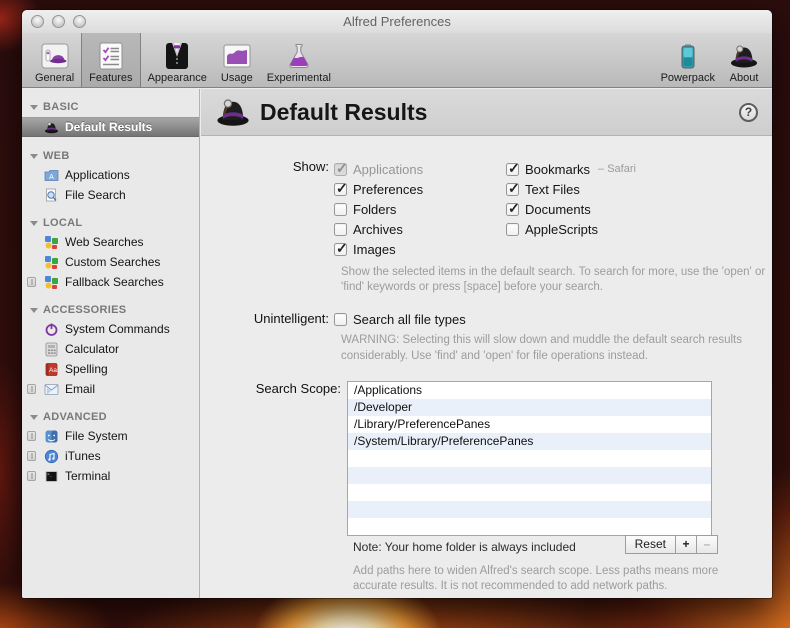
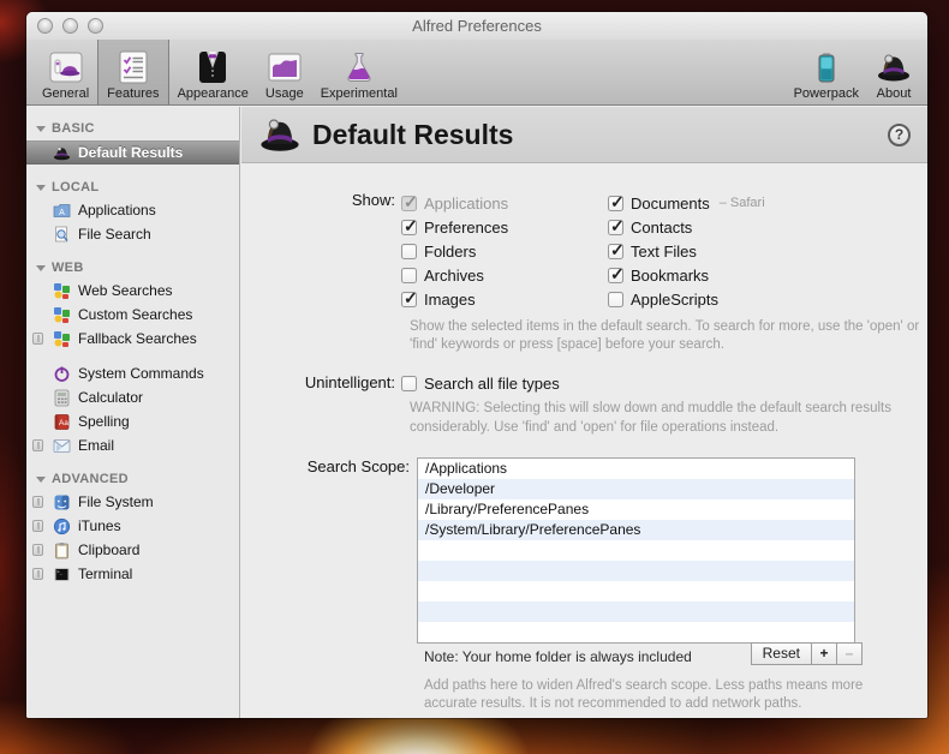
  Alfred Preferences
  General
  Features
  Appearance
  Usage
  Experimental
  Powerpack
  About
  BASIC
  Default Results
- WEB
+ LOCAL
  Applications
  File Search
- LOCAL
+ WEB
  Web Searches
  Custom Searches
  Fallback Searches
- ACCESSORIES
  System Commands
  Calculator
  Spelling
  Email
  ADVANCED
  File System
  iTunes
+ Clipboard
  Terminal
  Default Results
  ?
  Show:
  Applications
  Preferences
  Folders
  Archives
  Images
- Bookmarks
+ Documents
  – Safari
+ Contacts
  Text Files
- Documents
+ Bookmarks
  AppleScripts
  Show the selected items in the default search. To search for more, use the 'open' or 'find' keywords or press [space] before your search.
  Unintelligent:
  Search all file types
  WARNING: Selecting this will slow down and muddle the default search results considerably. Use 'find' and 'open' for file operations instead.
  Search Scope:
  /Applications
  /Developer
  /Library/PreferencePanes
  /System/Library/PreferencePanes
  Note: Your home folder is always included
  Reset
  +
  –
  Add paths here to widen Alfred's search scope. Less paths means more accurate results. It is not recommended to add network paths.
